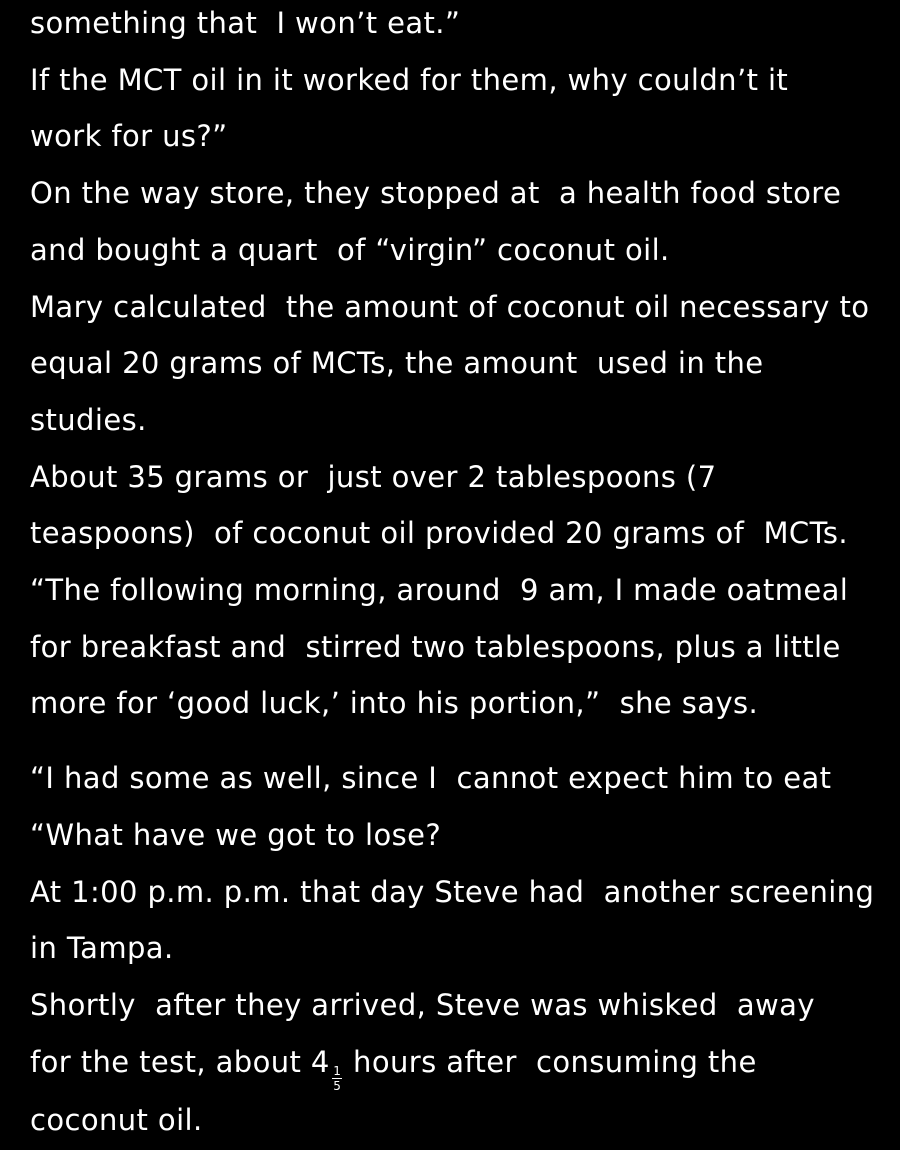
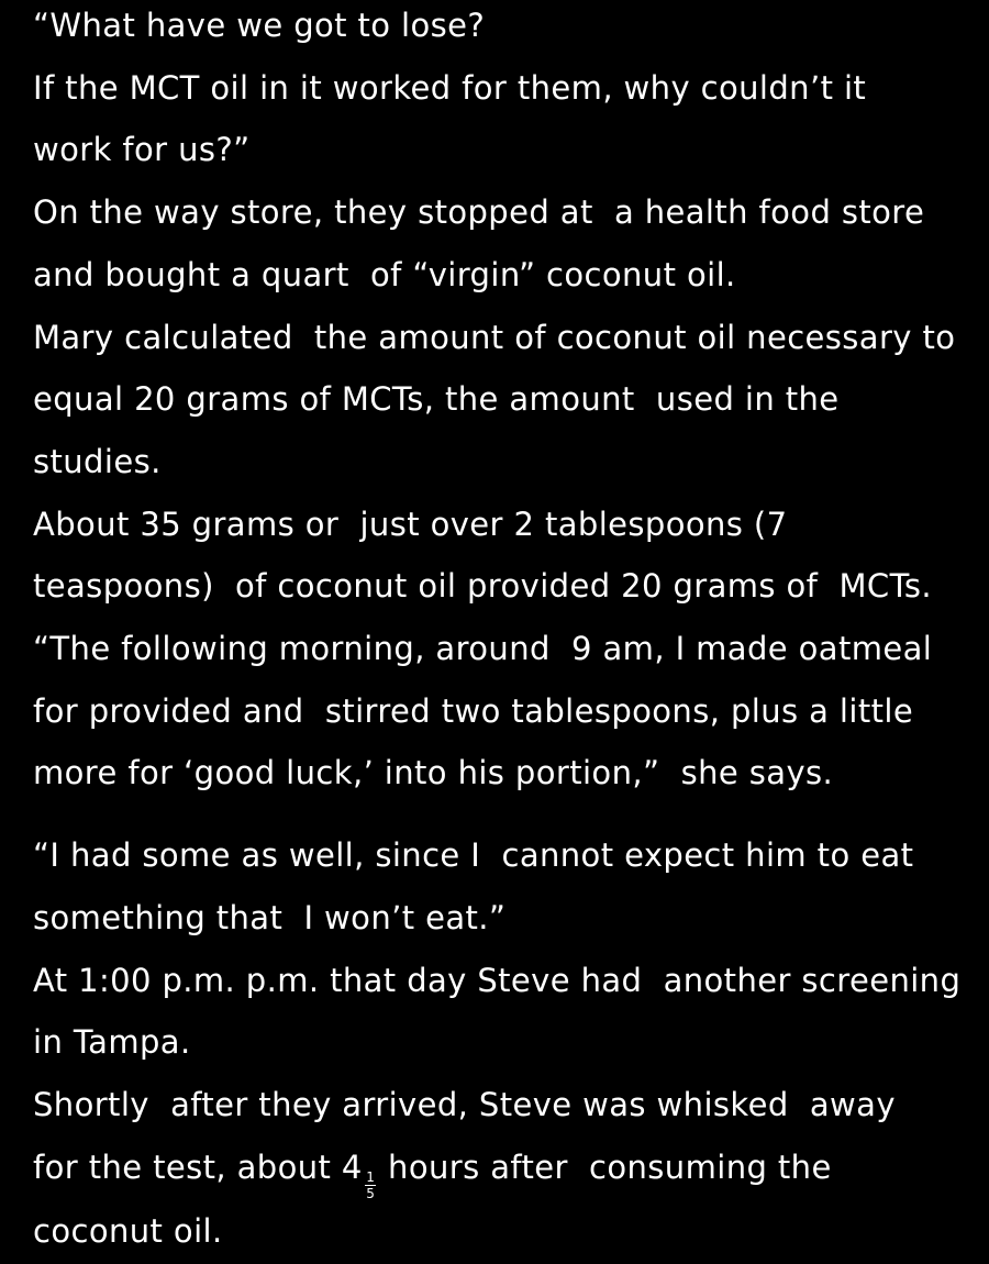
- something that I won’t eat.”
+ “What have we got to lose?
  If the MCT oil in it worked for them, why couldn’t it
  work for us?”
  On the way store, they stopped at a health food store
  and bought a quart of “virgin” coconut oil.
  Mary calculated the amount of coconut oil necessary to
  equal 20 grams of MCTs, the amount used in the
  studies.
  About 35 grams or just over 2 tablespoons (7
  teaspoons) of coconut oil provided 20 grams of MCTs.
  “The following morning, around 9 am, I made oatmeal
- for breakfast and stirred two tablespoons, plus a little
+ for provided and stirred two tablespoons, plus a little
  more for ‘good luck,’ into his portion,” she says.
  “I had some as well, since I cannot expect him to eat
- “What have we got to lose?
+ something that I won’t eat.”
  At 1:00 p.m. p.m. that day Steve had another screening
  in Tampa.
  Shortly after they arrived, Steve was whisked away
  for the test, about 4
  1
  5
  hours after consuming the
  coconut oil.
